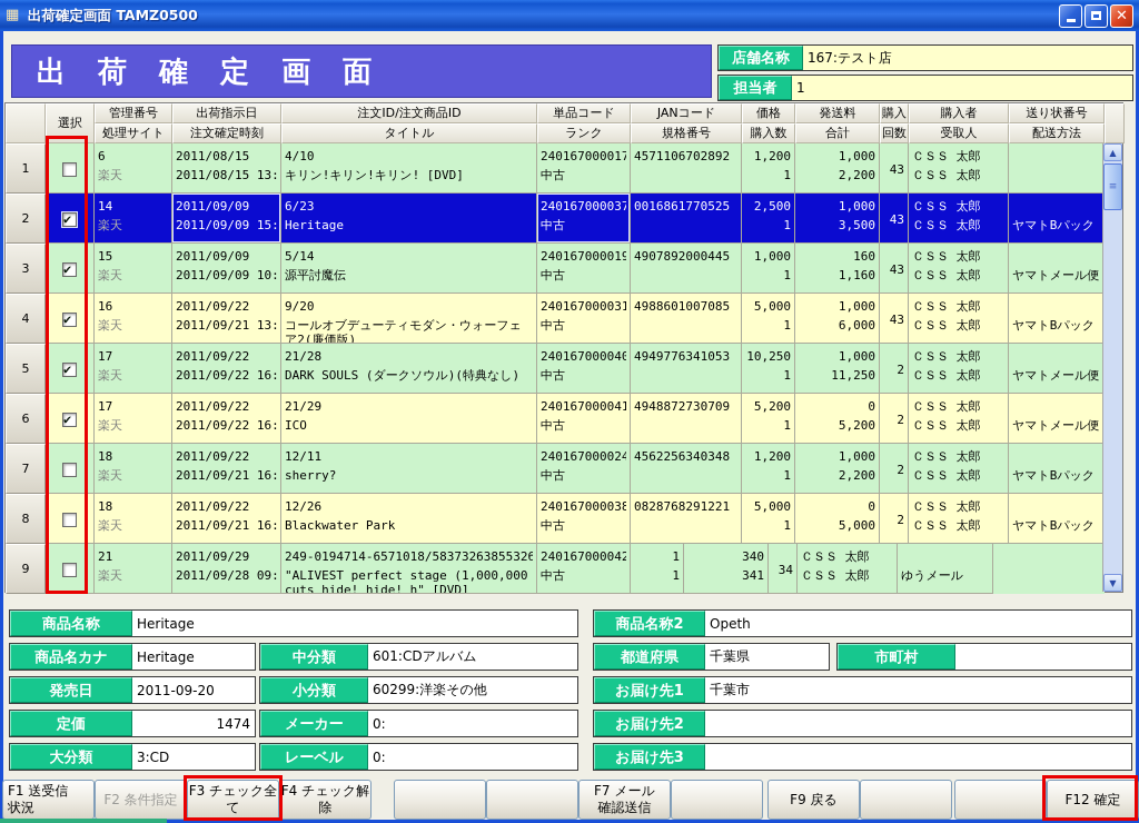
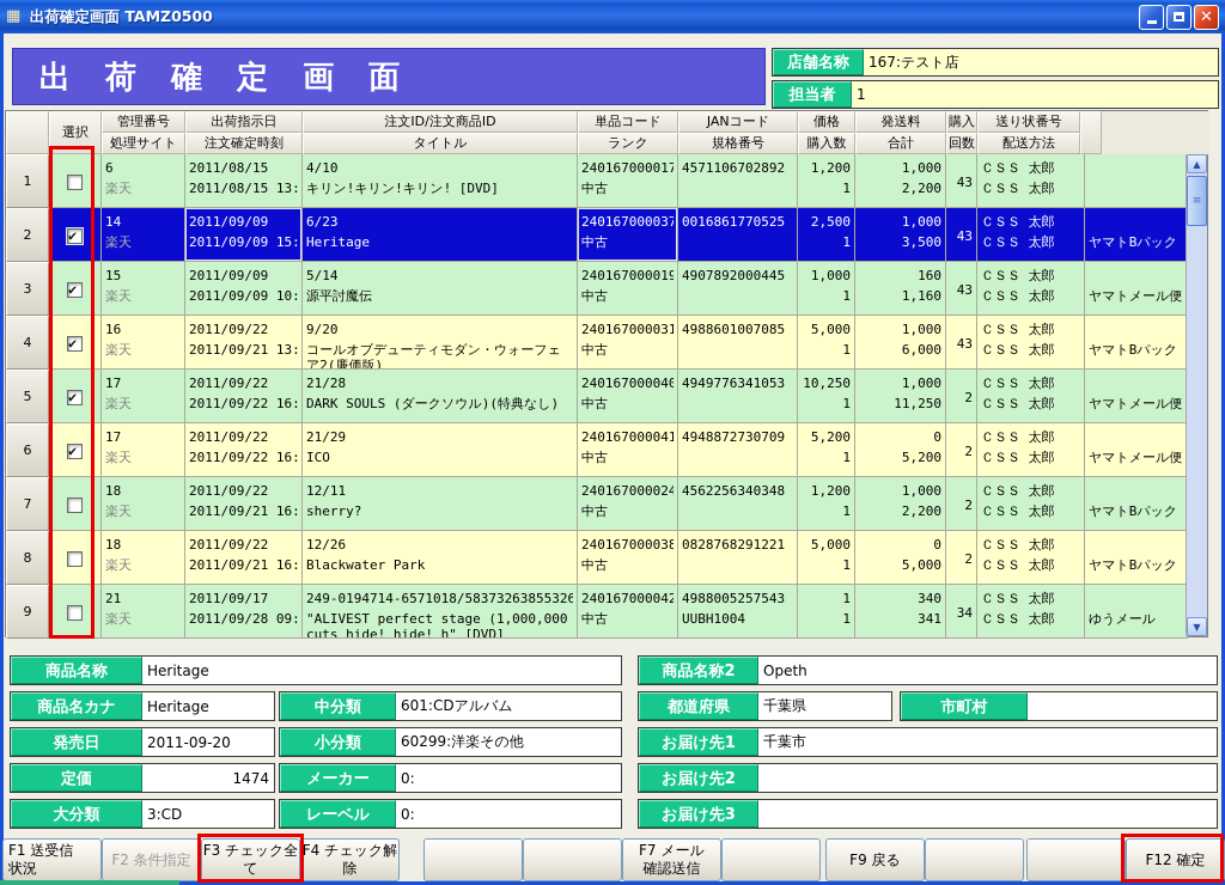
  ▦
  出荷確定画面 TAMZ0500
  ✕
  出 荷 確 定 画 面
  店舗名称
  167:テスト店
  担当者
  1
  選択
  管理番号
  処理サイト
  出荷指示日
  注文確定時刻
  注文ID/注文商品ID
  タイトル
  単品コード
  ランク
  JANコード
  規格番号
  価格
  購入数
  発送料
  合計
  購入
  回数
- 購入者
- 受取人
  送り状番号
  配送方法
  1
  6
  楽天
  2011/08/15
  2011/08/15 13:
  4/10
  キリン!キリン!キリン! [DVD]
  240167000017
  中古
  4571106702892
  1,200
  1
  1,000
  2,200
  43
  ＣＳＳ 太郎
  ＣＳＳ 太郎
  2
  14
  楽天
  2011/09/09
  2011/09/09 15:
  6/23
  Heritage
  240167000037
  中古
  0016861770525
  2,500
  1
  1,000
  3,500
  43
  ＣＳＳ 太郎
  ＣＳＳ 太郎
  ヤマトBパック
  3
  15
  楽天
  2011/09/09
  2011/09/09 10:
  5/14
  源平討魔伝
  240167000019
  中古
  4907892000445
  1,000
  1
  160
  1,160
  43
  ＣＳＳ 太郎
  ＣＳＳ 太郎
  ヤマトメール便
  4
  16
  楽天
  2011/09/22
  2011/09/21 13:
  9/20
  コールオブデューティモダン・ウォーフェア2(廉価版)
  240167000031
  中古
  4988601007085
  5,000
  1
  1,000
  6,000
  43
  ＣＳＳ 太郎
  ＣＳＳ 太郎
  ヤマトBパック
  5
  17
  楽天
  2011/09/22
  2011/09/22 16:
  21/28
  DARK SOULS (ダークソウル)(特典なし)
  240167000040
  中古
  4949776341053
  10,250
  1
  1,000
  11,250
  2
  ＣＳＳ 太郎
  ＣＳＳ 太郎
  ヤマトメール便
  6
  17
  楽天
  2011/09/22
  2011/09/22 16:
  21/29
  ICO
  240167000041
  中古
  4948872730709
  5,200
  1
  0
  5,200
  2
  ＣＳＳ 太郎
  ＣＳＳ 太郎
  ヤマトメール便
  7
  18
  楽天
  2011/09/22
  2011/09/21 16:
  12/11
  sherry?
  240167000024
  中古
  4562256340348
  1,200
  1
  1,000
  2,200
  2
  ＣＳＳ 太郎
  ＣＳＳ 太郎
  ヤマトBパック
  8
  18
  楽天
  2011/09/22
  2011/09/21 16:
  12/26
  Blackwater Park
  240167000038
  中古
  0828768291221
  5,000
  1
  0
  5,000
  2
  ＣＳＳ 太郎
  ＣＳＳ 太郎
  ヤマトBパック
  9
  21
  楽天
- 2011/09/29
+ 2011/09/17
  2011/09/28 09:
  249-0194714-6571018/58373263855326
  "ALIVEST perfect stage (1,000,000 cuts hide! hide! h" [DVD]
  240167000042
  中古
+ 4988005257543
+ UUBH1004
  1
  1
  340
  341
  34
  ＣＳＳ 太郎
  ＣＳＳ 太郎
  ゆうメール
  ▲
  ≡
  ▼
  商品名称
  Heritage
  商品名カナ
  Heritage
  中分類
  601:CDアルバム
  発売日
  2011-09-20
  小分類
  60299:洋楽その他
  定価
  1474
  メーカー
  0:
  大分類
  3:CD
  レーベル
  0:
  商品名称2
  Opeth
  都道府県
  千葉県
  市町村
  お届け先1
  千葉市
  お届け先2
  お届け先3
  F1 送受信
  状況
  F2 条件指定
  F3 チェック全て
  F4 チェック解除
  F7 メール
  確認送信
  F9 戻る
  F12 確定
